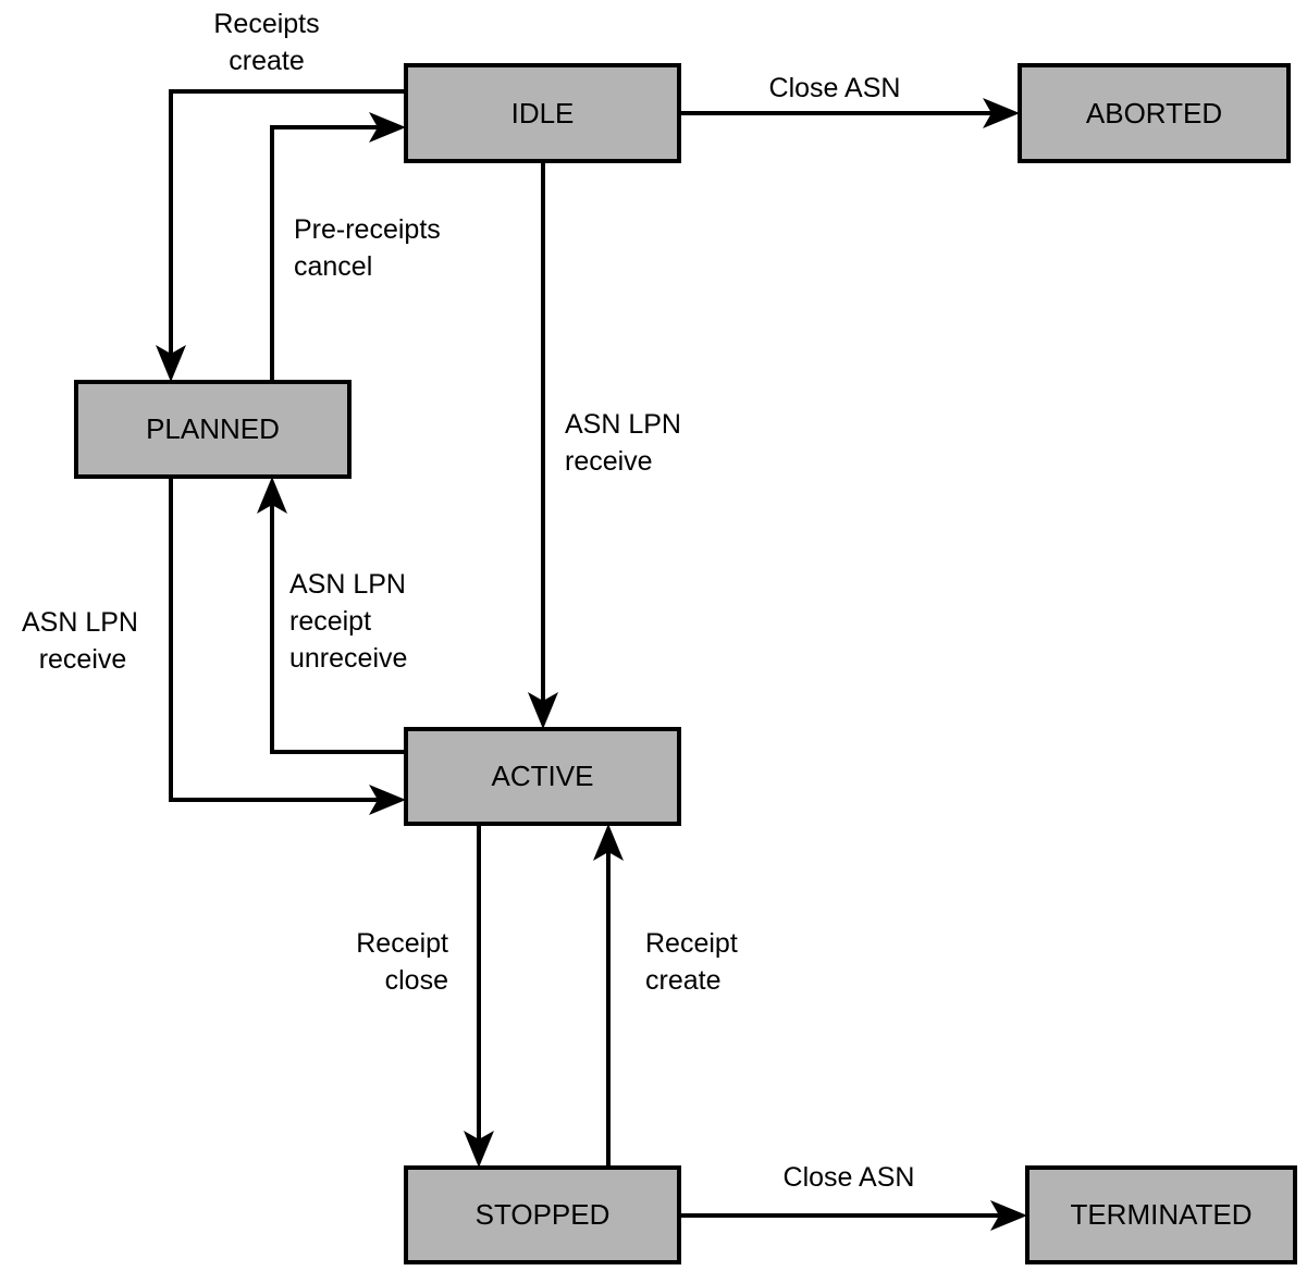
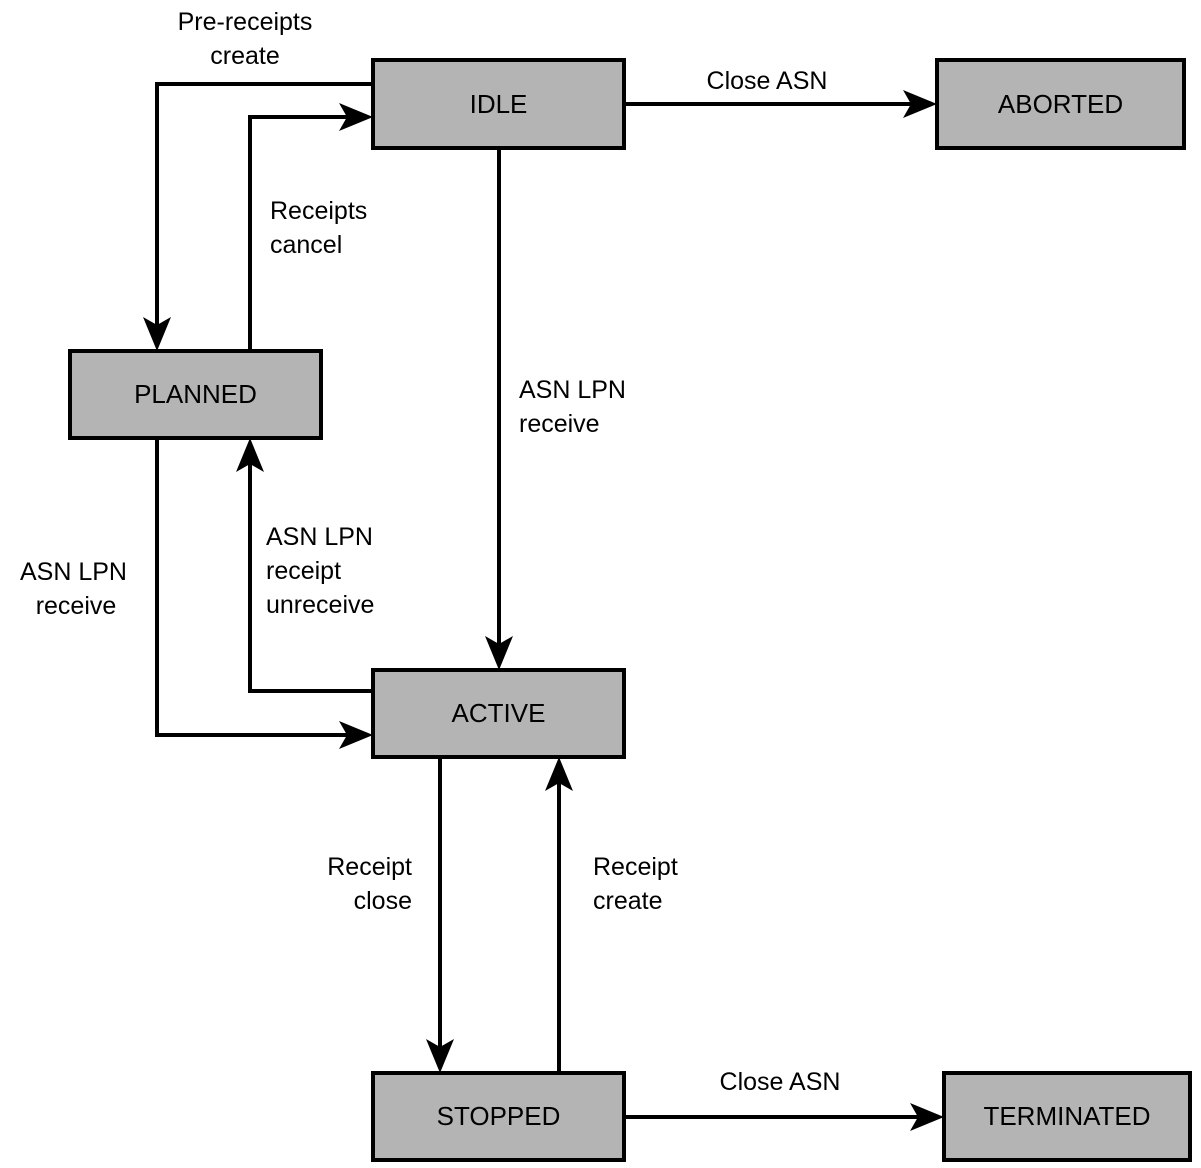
- Receipts
+ Pre-receipts
  create
- Pre-receipts
+ Receipts
  cancel
  Close ASN
  ASN LPN
  receive
  ASN LPN
  receive
  ASN LPN
  receipt
  unreceive
  Receipt
  close
  Receipt
  create
  Close ASN
  IDLE
  ABORTED
  PLANNED
  ACTIVE
  STOPPED
  TERMINATED
